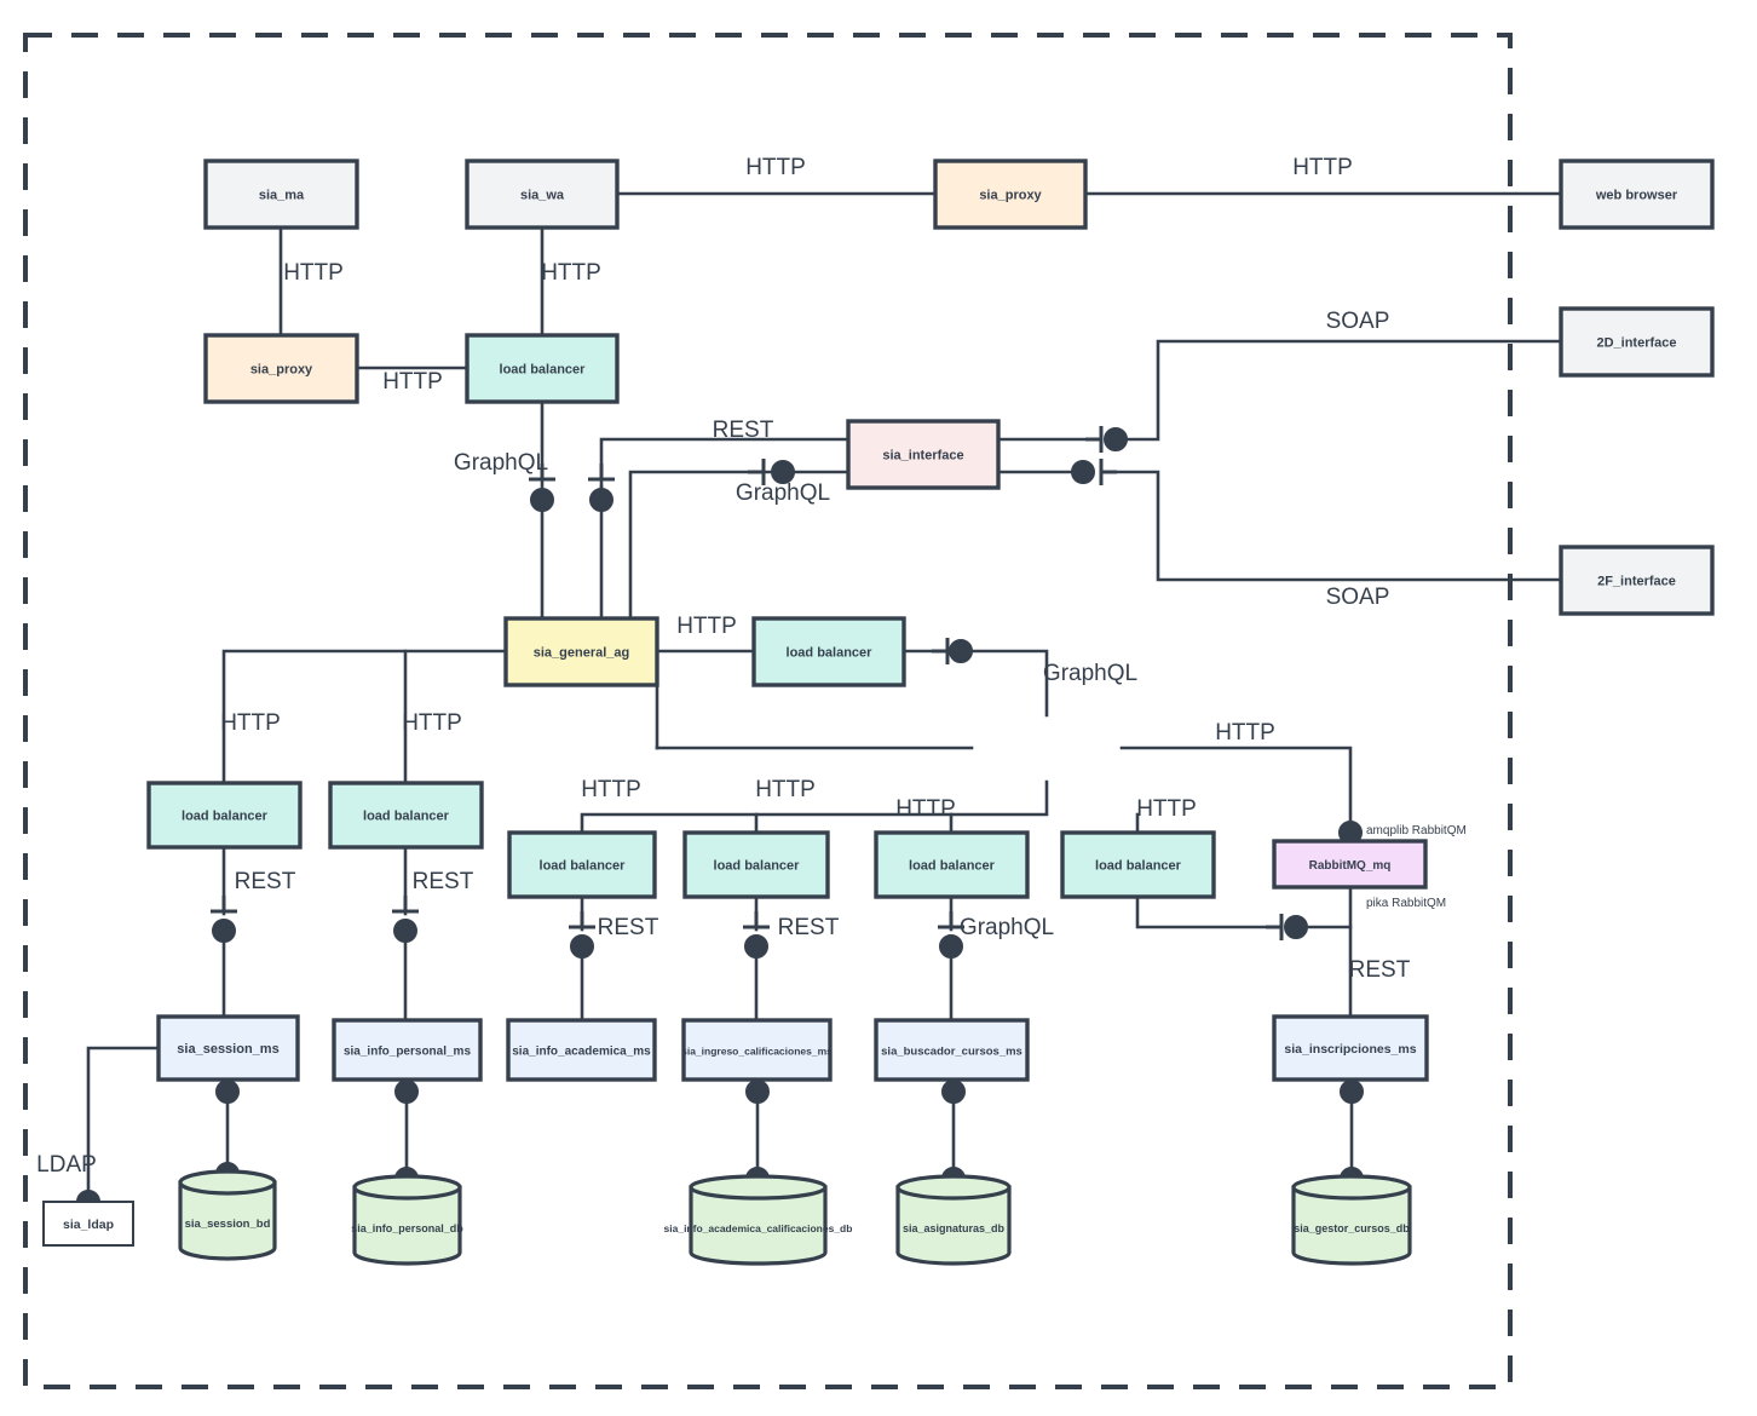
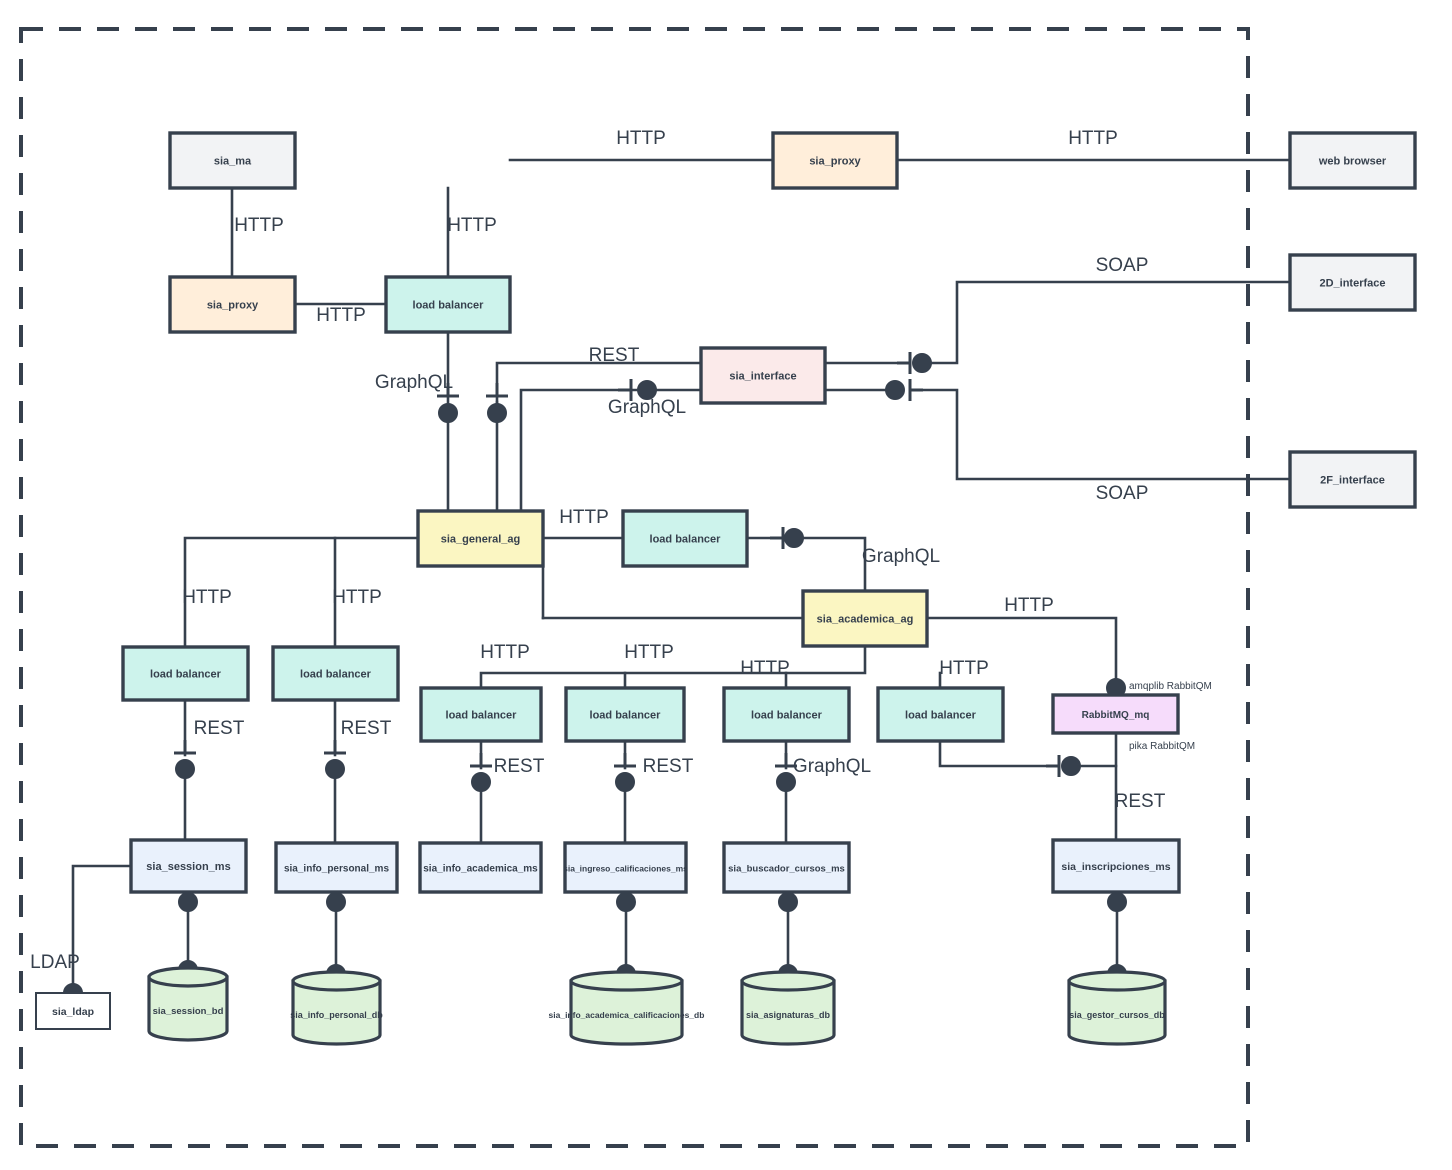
  sia_ma
- sia_wa
  sia_proxy
  web browser
  sia_proxy
  load balancer
  2D_interface
  sia_interface
  2F_interface
  sia_general_ag
  load balancer
+ sia_academica_ag
  load balancer
  load balancer
  load balancer
  load balancer
  load balancer
  load balancer
  RabbitMQ_mq
  sia_session_ms
  sia_info_personal_ms
  sia_info_academica_ms
  sia_ingreso_calificaciones_ms
  sia_buscador_cursos_ms
  sia_inscripciones_ms
  sia_ldap
  sia_session_bd
  sia_info_personal_db
  sia_info_academica_calificaciones_db
  sia_asignaturas_db
  sia_gestor_cursos_db
  HTTP
  HTTP
  HTTP
  HTTP
  HTTP
  SOAP
  SOAP
  REST
  GraphQL
  GraphQL
  HTTP
  GraphQL
  HTTP
  HTTP
  HTTP
  HTTP
  HTTP
  HTTP
  HTTP
  REST
  REST
  REST
  REST
  GraphQL
  REST
  LDAP
  amqplib RabbitQM
  pika RabbitQM
